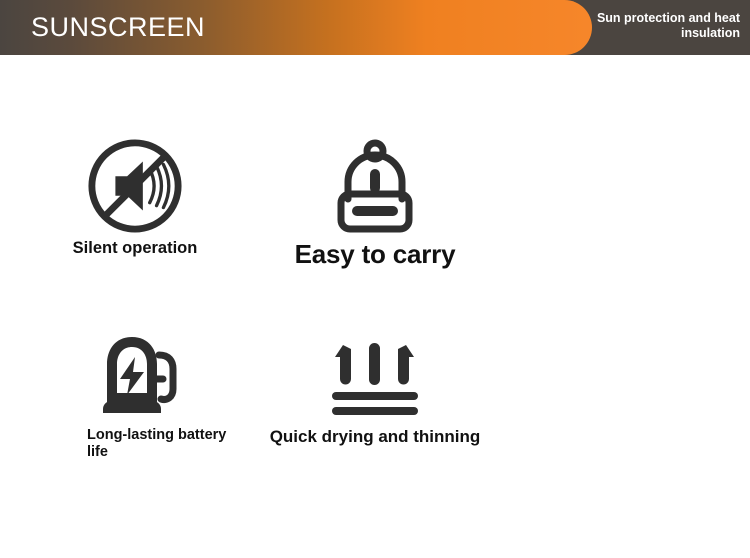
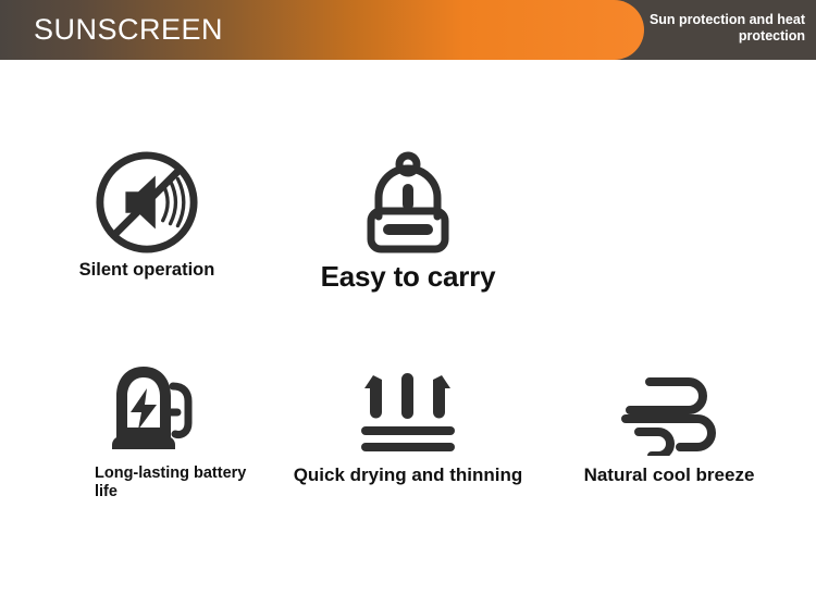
  SUNSCREEN
- Sun protection and heat insulation
+ Sun protection and heat protection
  Silent operation
  Easy to carry
  Long-lasting battery life
  Quick drying and thinning
+ Natural cool breeze
